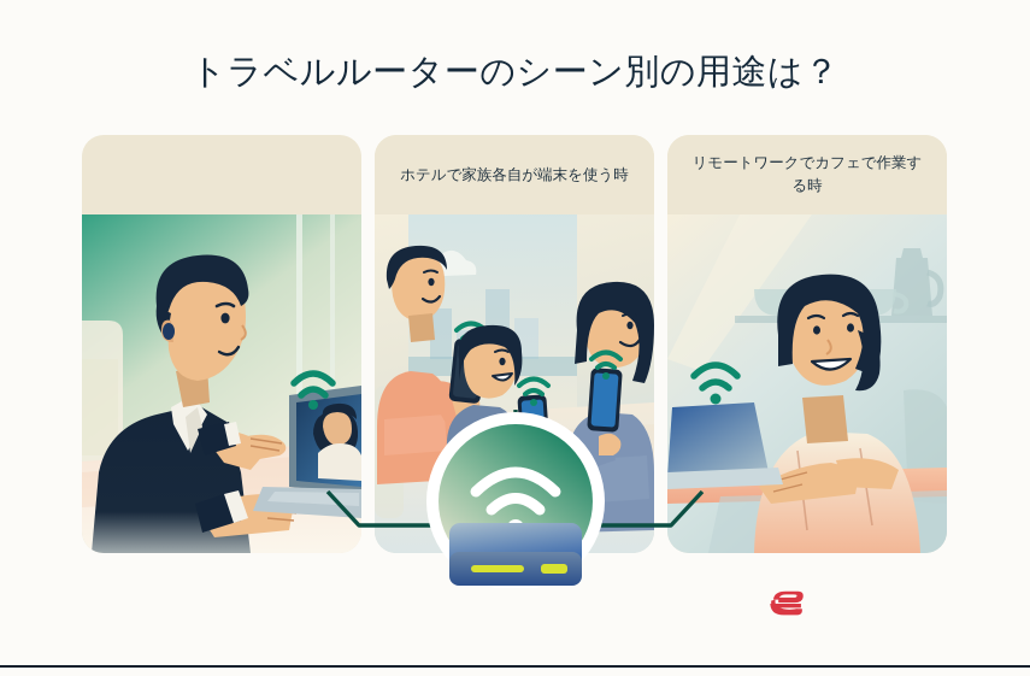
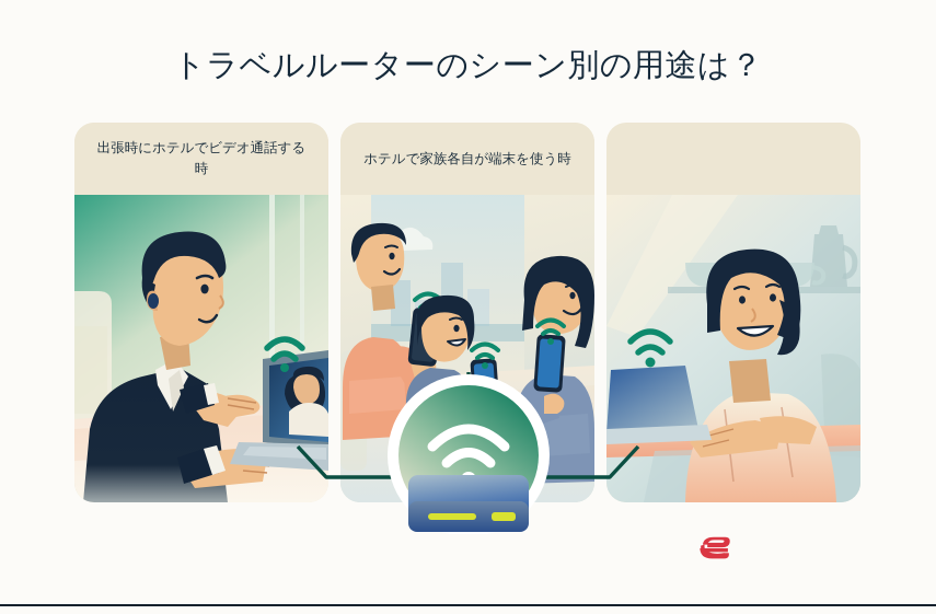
  トラベルルーターのシーン別の用途は？
+ 出張時にホテルでビデオ通話する時
  ホテルで家族各自が端末を使う時
- リモートワークでカフェで作業する時
